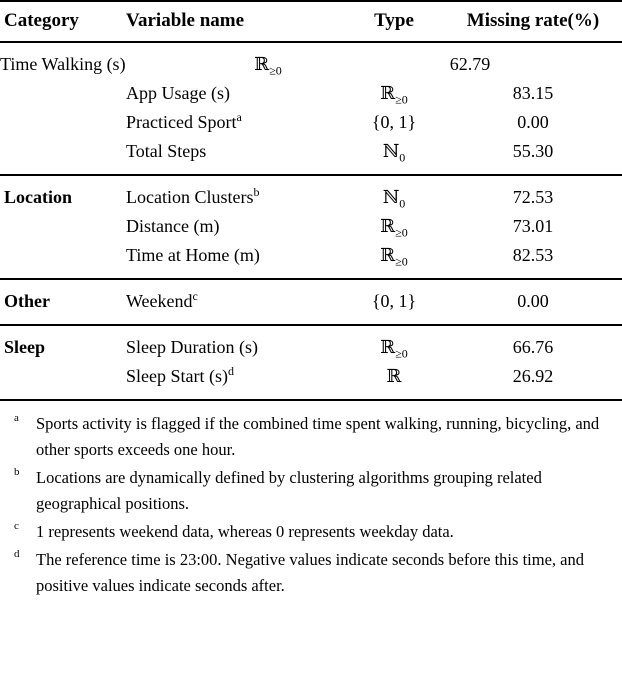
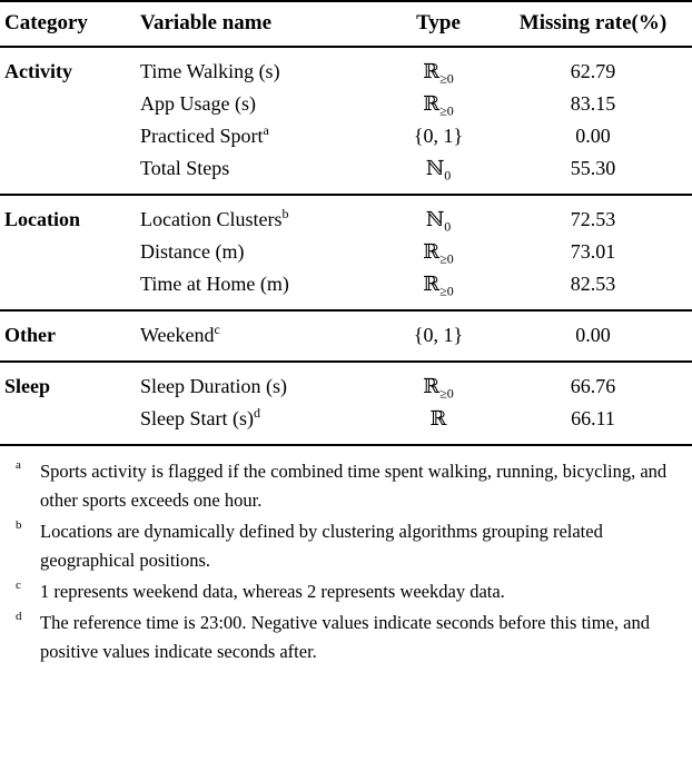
  Category
  Variable name
  Type
  Missing rate(%)
+ Activity
  Time Walking (s)
  ℝ≥0
  62.79
  App Usage (s)
  ℝ≥0
  83.15
  Practiced Sporta
  {0, 1}
  0.00
  Total Steps
  ℕ0
  55.30
  Location
  Location Clustersb
  ℕ0
  72.53
  Distance (m)
  ℝ≥0
  73.01
  Time at Home (m)
  ℝ≥0
  82.53
  Other
  Weekendc
  {0, 1}
  0.00
  Sleep
  Sleep Duration (s)
  ℝ≥0
  66.76
  Sleep Start (s)d
  ℝ
- 26.92
+ 66.11
  a
  Sports activity is flagged if the combined time spent walking, running, bicycling, and other sports exceeds one hour.
  b
  Locations are dynamically defined by clustering algorithms grouping related geographical positions.
  c
- 1 represents weekend data, whereas 0 represents weekday data.
+ 1 represents weekend data, whereas 2 represents weekday data.
  d
  The reference time is 23:00. Negative values indicate seconds before this time, and positive values indicate seconds after.
